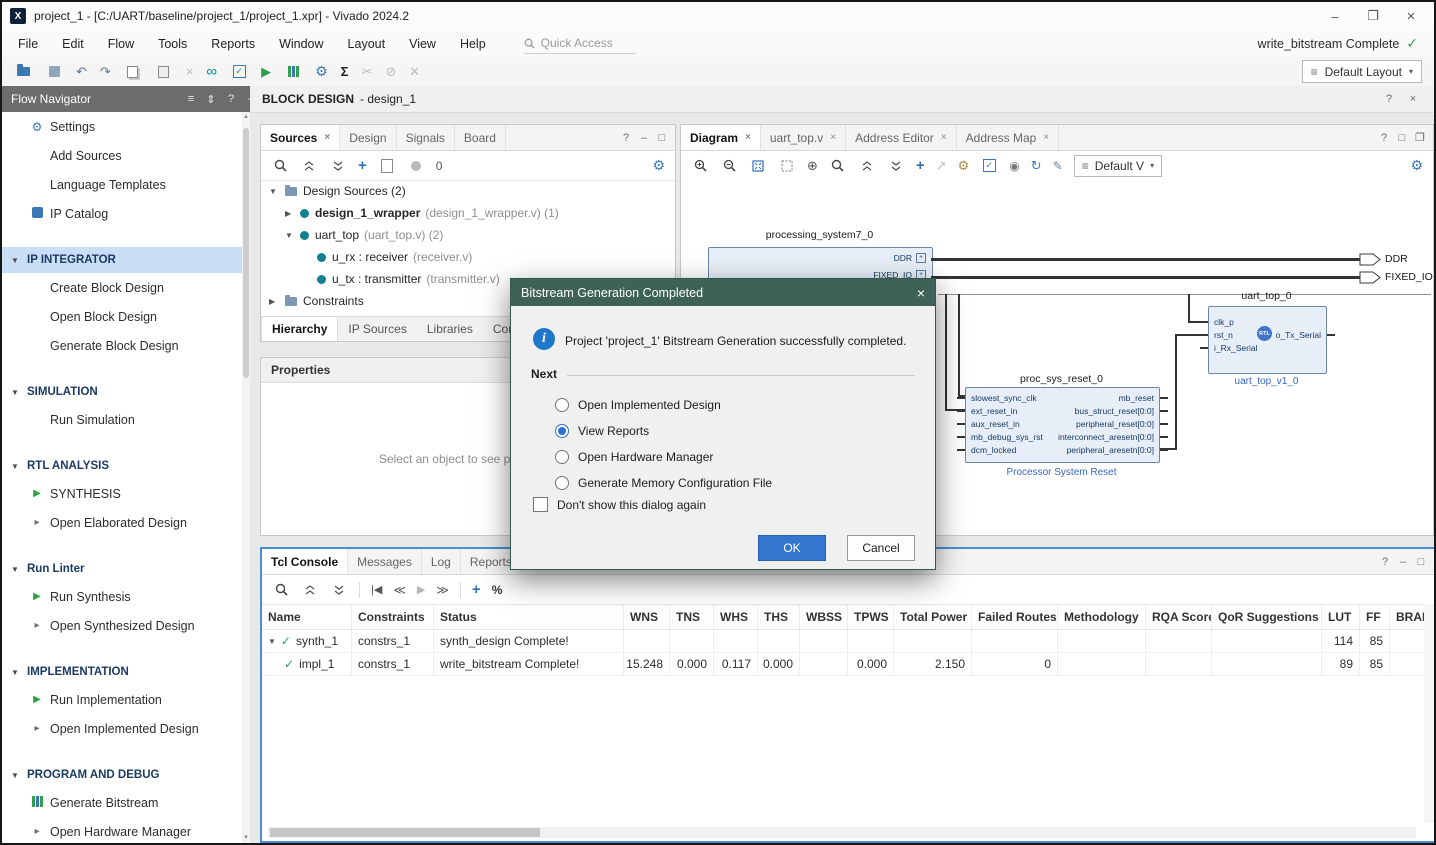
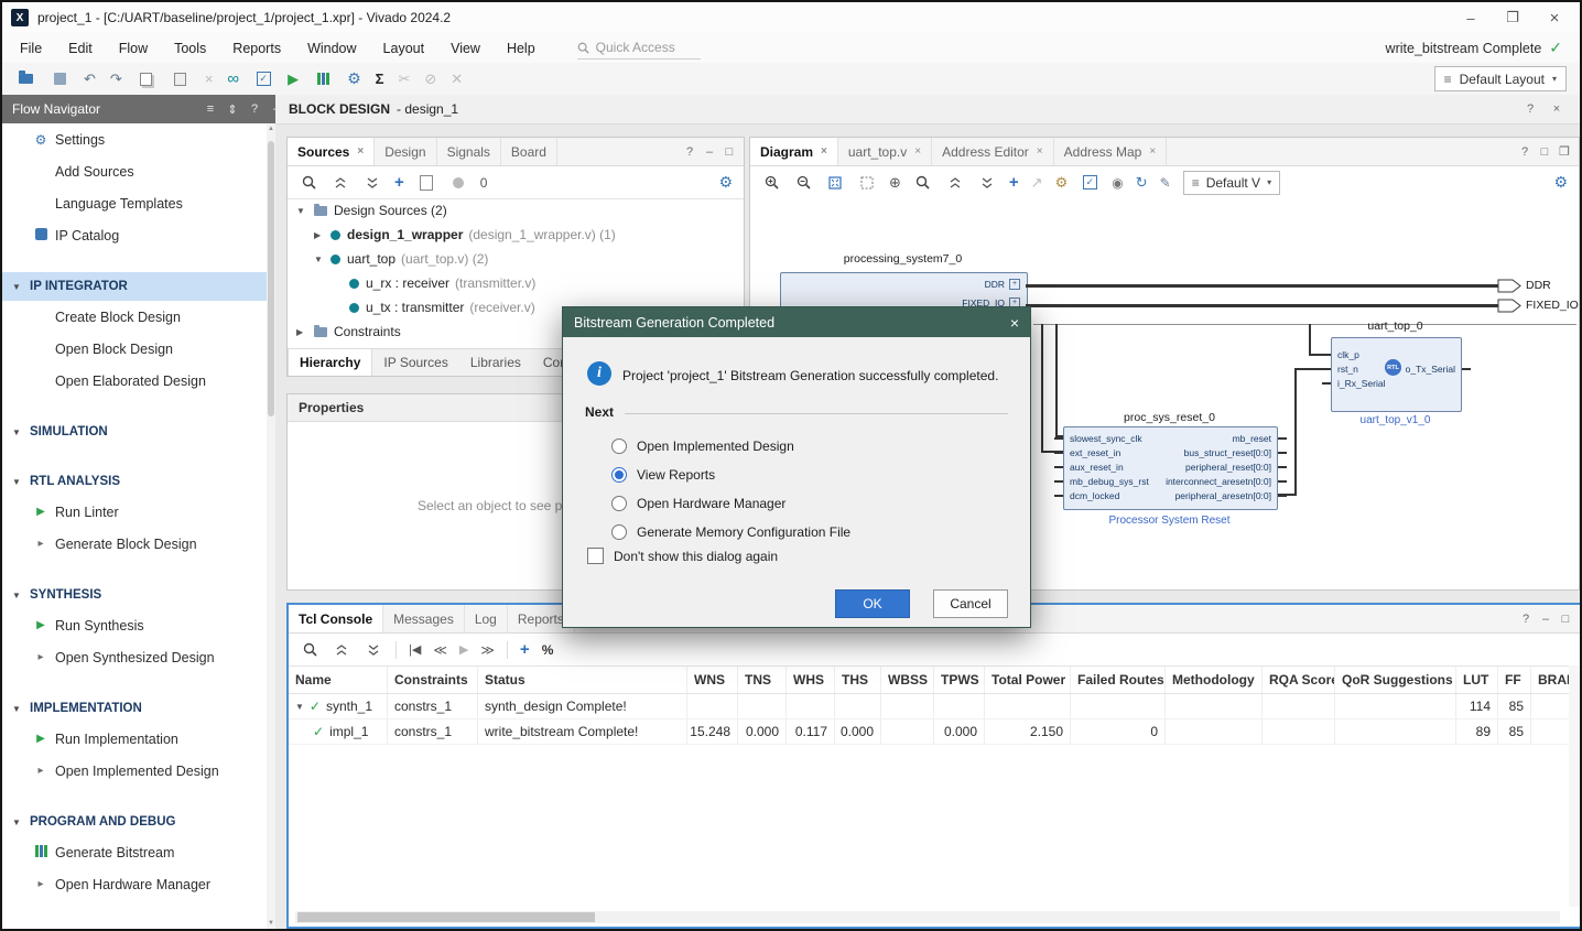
  X
  project_1 - [C:/UART/baseline/project_1/project_1.xpr] - Vivado 2024.2
  –
  ❐
  ×
  File
  Edit
  Flow
  Tools
  Reports
  Window
  Layout
  View
  Help
  Quick Access
  write_bitstream Complete
  ✓
  ↶
  ↷
  ×
  ∞
  ✓
  ▶
  ⚙
  Σ
  ✂
  ⊘
  ✕
  ≡
  Default Layout
  ▾
  Flow Navigator
  ≡
  ⇕
  ?
  ⚙
  Settings
  Add Sources
  Language Templates
  IP Catalog
  ▼
  IP INTEGRATOR
  Create Block Design
  Open Block Design
- Generate Block Design
+ Open Elaborated Design
  ▼
  SIMULATION
- Run Simulation
  ▼
  RTL ANALYSIS
  ▶
- SYNTHESIS
+ Run Linter
  ▸
- Open Elaborated Design
+ Generate Block Design
  ▼
- Run Linter
+ SYNTHESIS
  ▶
  Run Synthesis
  ▸
  Open Synthesized Design
  ▼
  IMPLEMENTATION
  ▶
  Run Implementation
  ▸
  Open Implemented Design
  ▼
  PROGRAM AND DEBUG
  Generate Bitstream
  ▸
  Open Hardware Manager
  BLOCK DESIGN
  - design_1
  ?
  ×
  Sources
  ×
  Design
  Signals
  Board
  ?
  –
  □
  +
  0
  ⚙
  ▼
  Design Sources (2)
  ▶
  design_1_wrapper
  (design_1_wrapper.v) (1)
  ▼
  uart_top
  (uart_top.v) (2)
  u_rx : receiver
- (receiver.v)
+ (transmitter.v)
  u_tx : transmitter
- (transmitter.v)
+ (receiver.v)
  ▶
  Constraints
  Hierarchy
  IP Sources
  Libraries
  Properties
  Diagram
  ×
  uart_top.v
  ×
  Address Editor
  ×
  Address Map
  ×
  ?
  □
  ❐
  ⊕
  +
  ↗
  ⚙
  ✓
  ◉
  ↻
  ✎
  ≡
  Default V
  ▾
  ⚙
  processing_system7_0
  DDR
  FIXED_IO
  DDR
  FIXED_IO
  uart_top_0
  clk_p
  rst_n
  i_Rx_Serial
  o_Tx_Serial
  uart_top_v1_0
  proc_sys_reset_0
  slowest_sync_clk
  ext_reset_in
  aux_reset_in
  mb_debug_sys_rst
  dcm_locked
  mb_reset
  bus_struct_reset[0:0]
  peripheral_reset[0:0]
  interconnect_aresetn[0:0]
  peripheral_aresetn[0:0]
  Processor System Reset
  Tcl Console
  Messages
  Log
  Reports
  ?
  –
  □
  |◀
  ≪
  ▶
  ≫
  +
  %
  Name
  Constraints
  Status
  WNS
  TNS
  WHS
  THS
  WBSS
  TPWS
  Total Power
  Failed Routes
  Methodology
  RQA Score
  QoR Suggestions
  LUT
  FF
  BRA
  ▼
  ✓
  synth_1
  constrs_1
  synth_design Complete!
  114
  85
  ✓
  impl_1
  constrs_1
  write_bitstream Complete!
  15.248
  0.000
  0.117
  0.000
  0.000
  2.150
  0
  89
  85
  Bitstream Generation Completed
  ×
  i
  Project 'project_1' Bitstream Generation successfully completed.
  Next
  Open Implemented Design
  View Reports
  Open Hardware Manager
  Generate Memory Configuration File
  Don't show this dialog again
  OK
  Cancel
